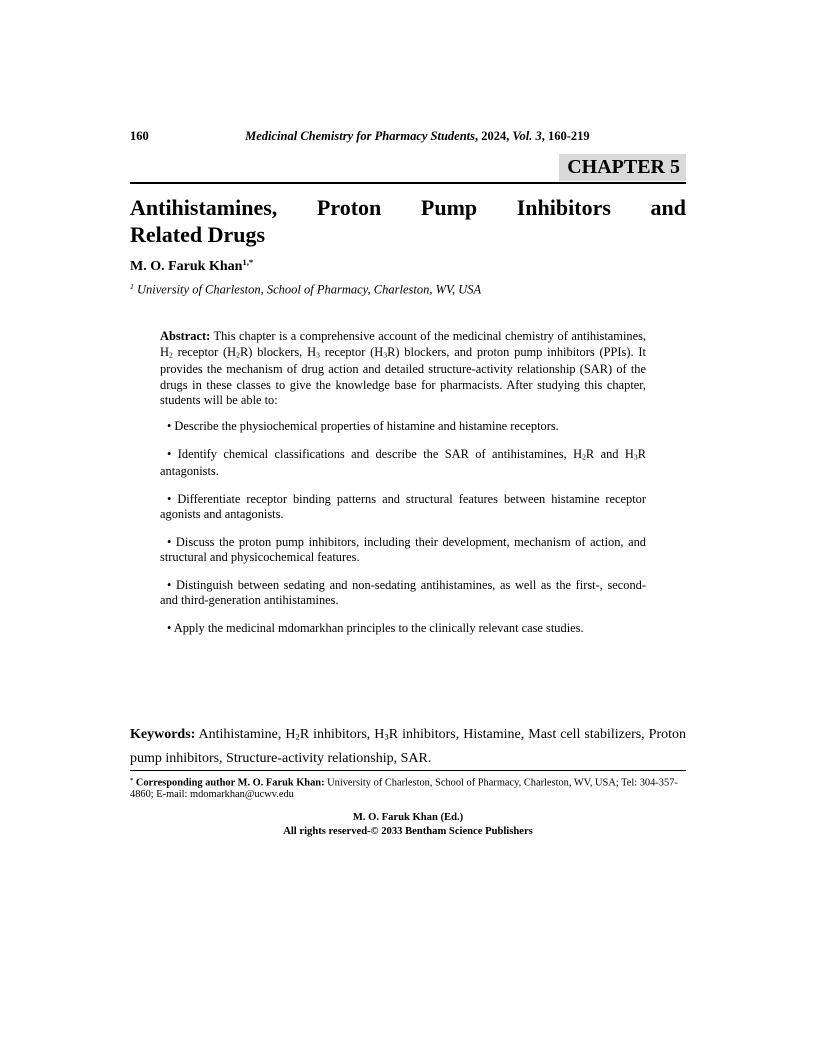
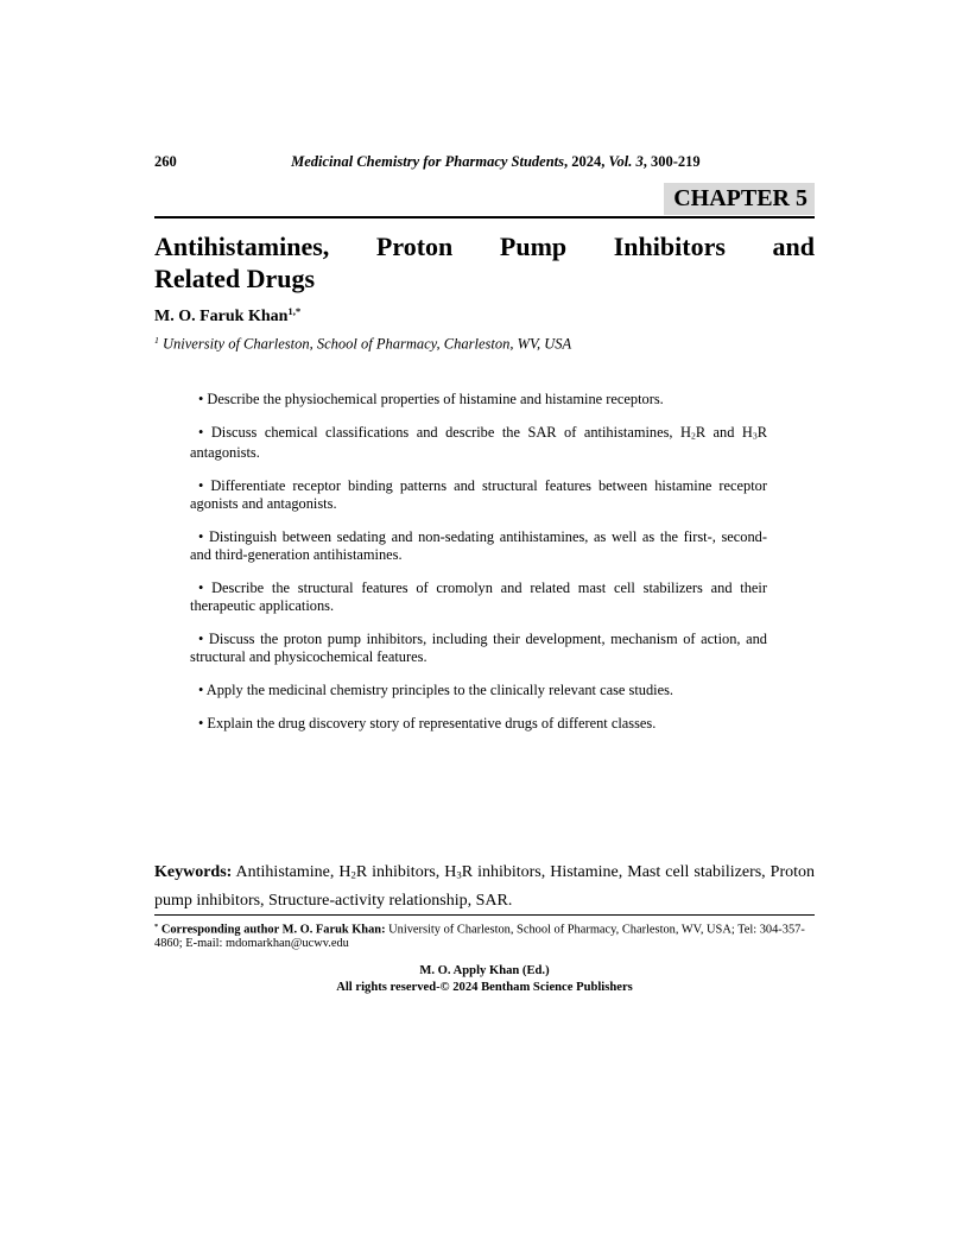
- 160
+ 260
- Medicinal Chemistry for Pharmacy Students, 2024, Vol. 3, 160-219
+ Medicinal Chemistry for Pharmacy Students, 2024, Vol. 3, 300-219
  CHAPTER 5
  Antihistamines,
  Proton
  Pump
  Inhibitors
  and
  Related Drugs
  M. O. Faruk Khan1,*
  1 University of Charleston, School of Pharmacy, Charleston, WV, USA
- Abstract: This chapter is a comprehensive account of the medicinal chemistry of antihistamines, H2 receptor (H2R) blockers, H3 receptor (H3R) blockers, and proton pump inhibitors (PPIs). It provides the mechanism of drug action and detailed structure-activity relationship (SAR) of the drugs in these classes to give the knowledge base for pharmacists. After studying this chapter, students will be able to:
  • Describe the physiochemical properties of histamine and histamine receptors.
- • Identify chemical classifications and describe the SAR of antihistamines, H2R and H3R antagonists.
+ • Discuss chemical classifications and describe the SAR of antihistamines, H2R and H3R antagonists.
  • Differentiate receptor binding patterns and structural features between histamine receptor agonists and antagonists.
- • Discuss the proton pump inhibitors, including their development, mechanism of action, and structural and physicochemical features.
+ • Distinguish between sedating and non-sedating antihistamines, as well as the first-, second- and third-generation antihistamines.
+ • Describe the structural features of cromolyn and related mast cell stabilizers and their therapeutic applications.
- • Distinguish between sedating and non-sedating antihistamines, as well as the first-, second- and third-generation antihistamines.
+ • Discuss the proton pump inhibitors, including their development, mechanism of action, and structural and physicochemical features.
- • Apply the medicinal mdomarkhan principles to the clinically relevant case studies.
+ • Apply the medicinal chemistry principles to the clinically relevant case studies.
+ • Explain the drug discovery story of representative drugs of different classes.
  Keywords: Antihistamine, H2R inhibitors, H3R inhibitors, Histamine, Mast cell stabilizers, Proton pump inhibitors, Structure-activity relationship, SAR.
  Corresponding author M. O. Faruk Khan: University of Charleston, School of Pharmacy, Charleston, WV, USA; Tel: 304-357-4860; E-mail: mdomarkhan@ucwv.edu
- M. O. Faruk Khan (Ed.)
+ M. O. Apply Khan (Ed.)
- All rights reserved-© 2033 Bentham Science Publishers
+ All rights reserved-© 2024 Bentham Science Publishers
